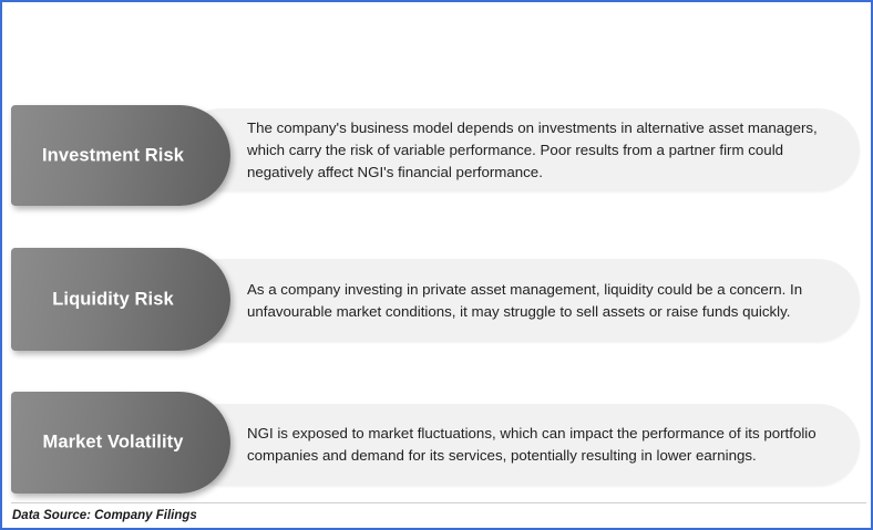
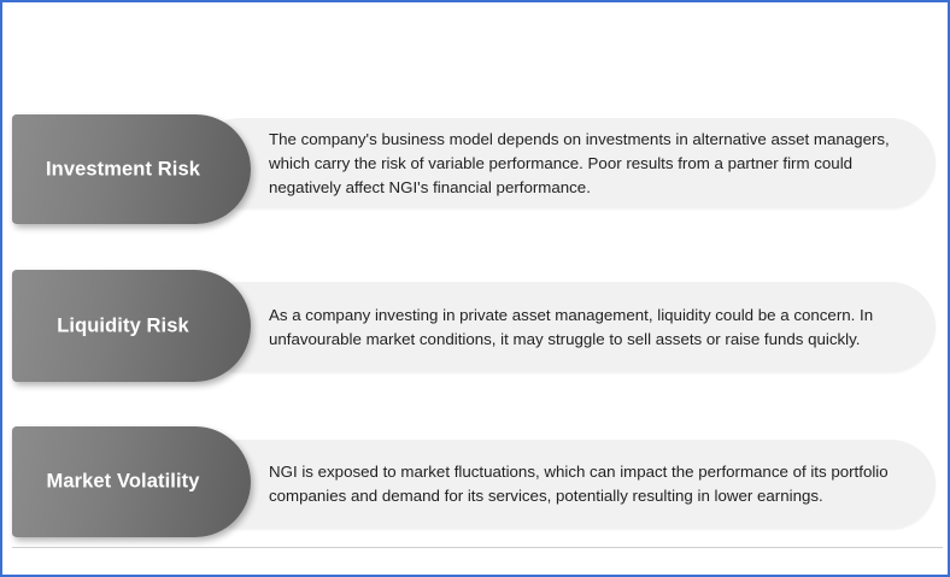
  The company's business model depends on investments in alternative asset managers, which carry the risk of variable performance. Poor results from a partner firm could negatively affect NGI's financial performance.
  Investment Risk
  As a company investing in private asset management, liquidity could be a concern. In unfavourable market conditions, it may struggle to sell assets or raise funds quickly.
  Liquidity Risk
  NGI is exposed to market fluctuations, which can impact the performance of its portfolio companies and demand for its services, potentially resulting in lower earnings.
  Market Volatility
- Data Source: Company Filings
